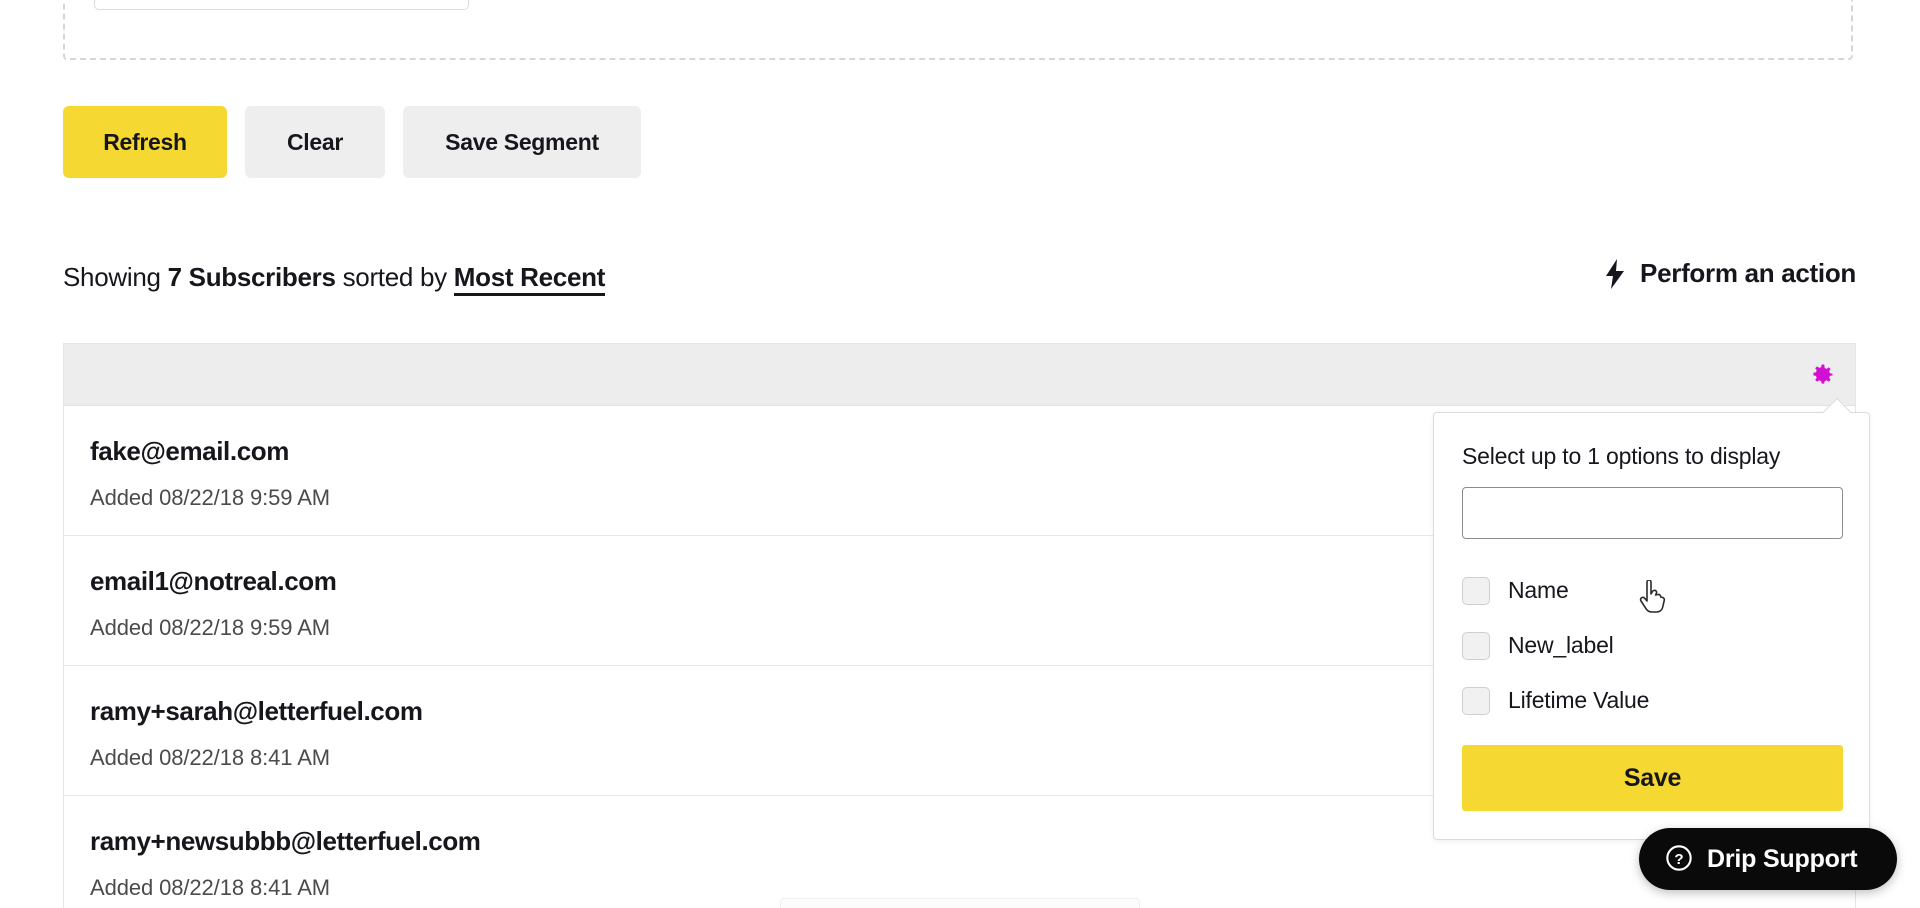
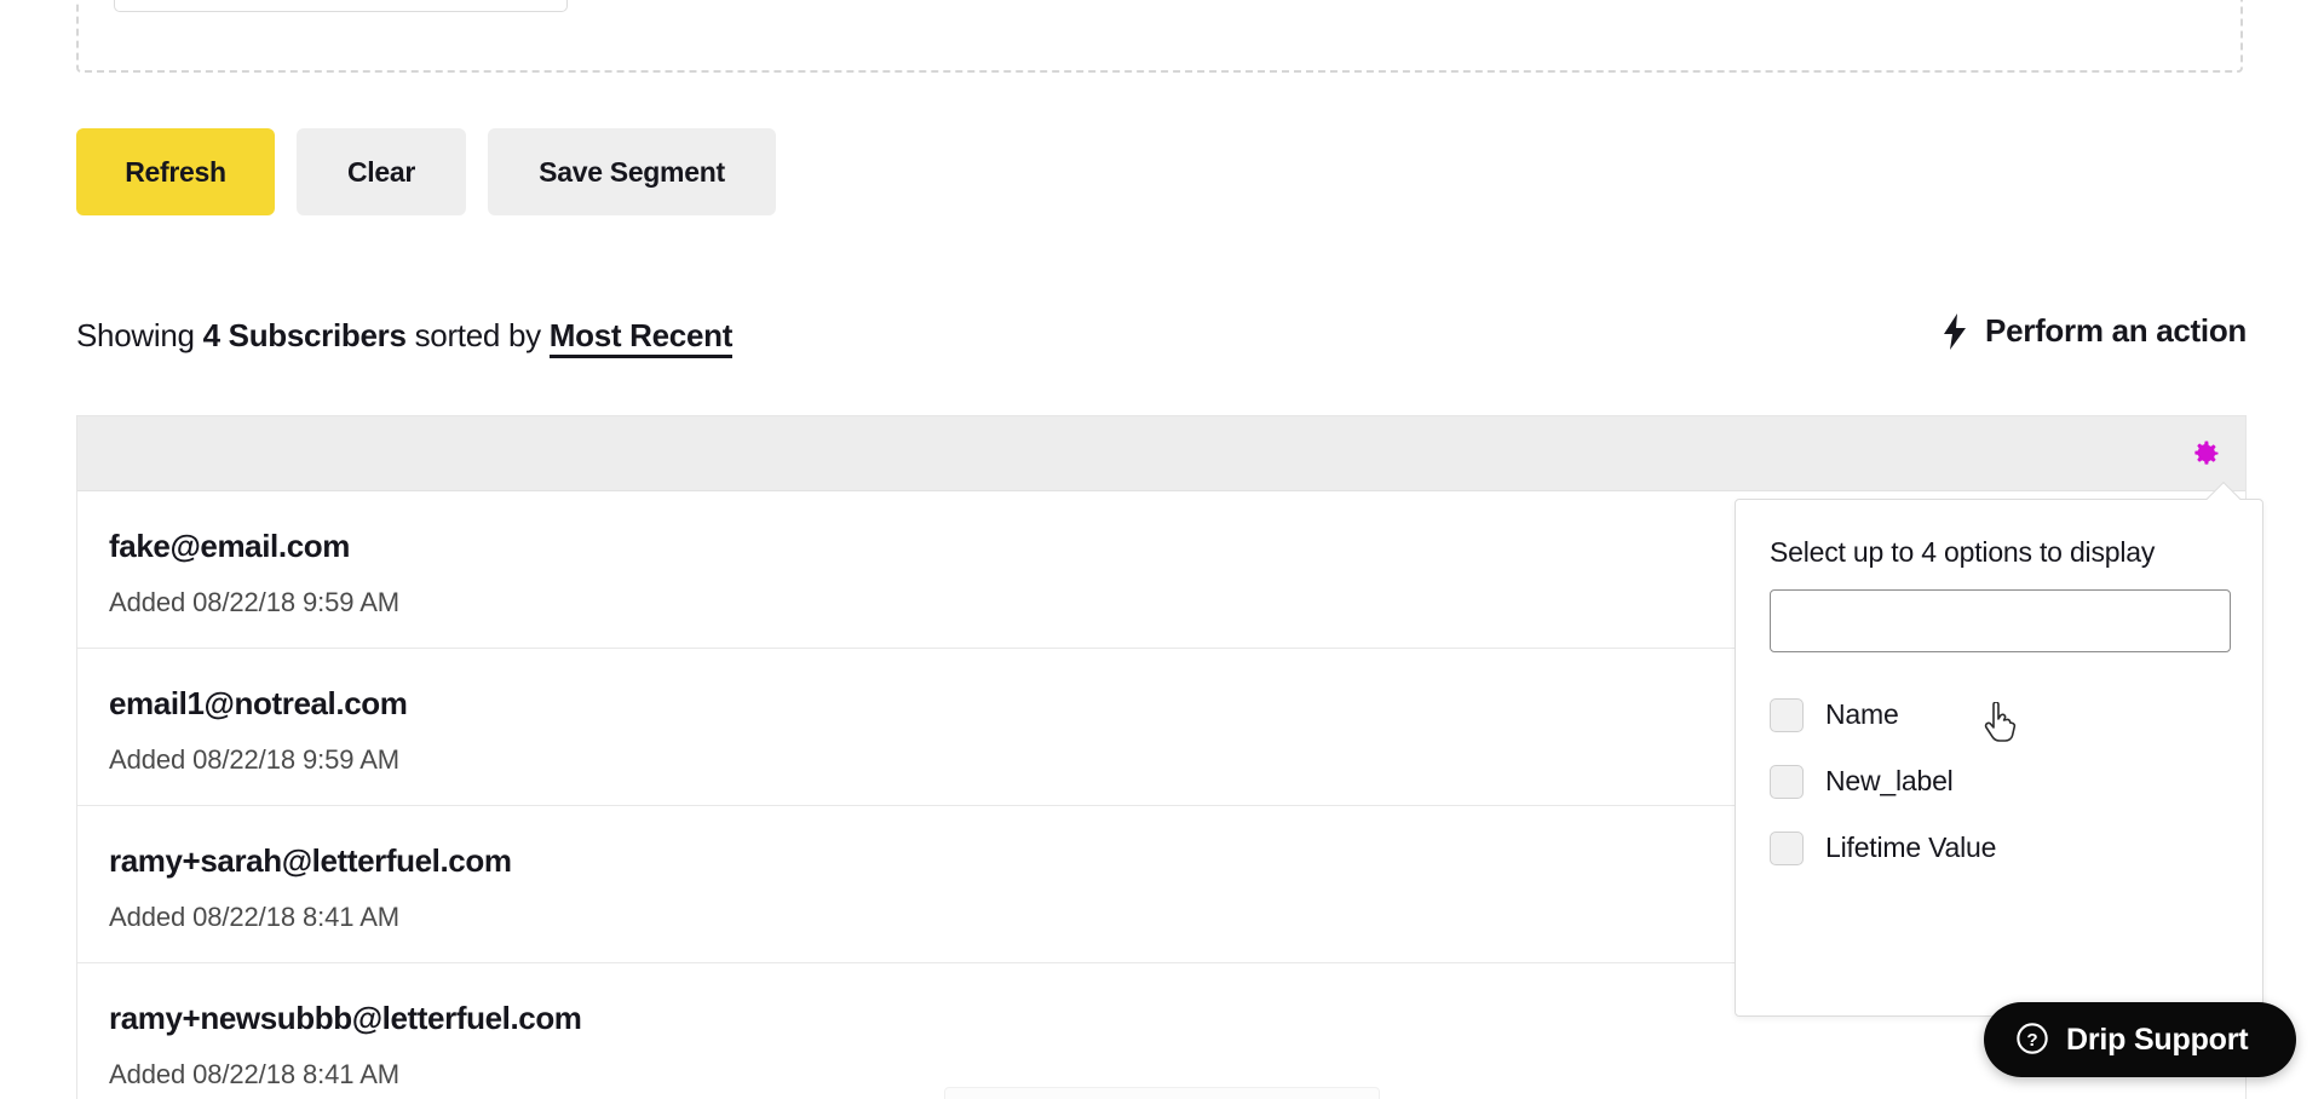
  Refresh
  Clear
  Save Segment
- Showing 7 Subscribers sorted by Most Recent
+ Showing 4 Subscribers sorted by Most Recent
  Perform an action
  fake@email.com
  Added 08/22/18 9:59 AM
  email1@notreal.com
  Added 08/22/18 9:59 AM
  ramy+sarah@letterfuel.com
  Added 08/22/18 8:41 AM
  ramy+newsubbb@letterfuel.com
  Added 08/22/18 8:41 AM
- Select up to 1 options to display
+ Select up to 4 options to display
  Name
  New_label
  Lifetime Value
- Save
  ?
  Drip Support
